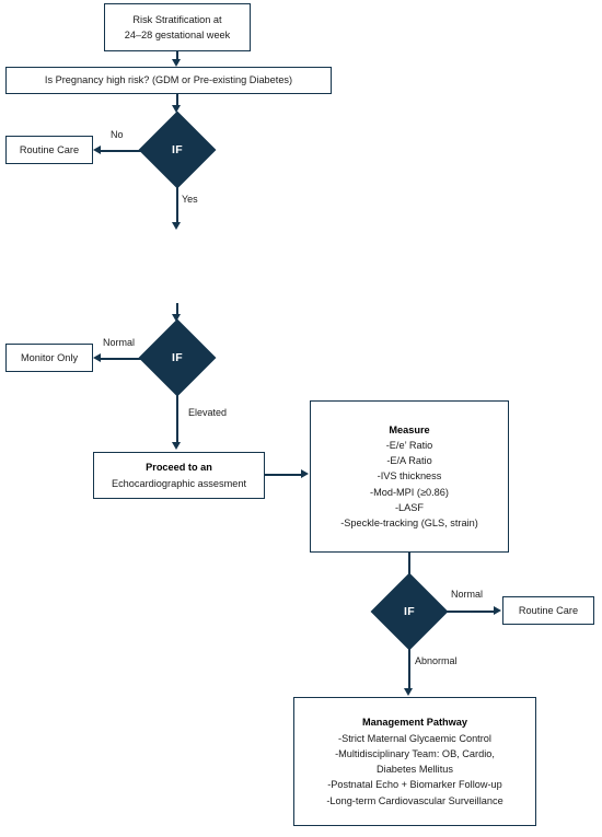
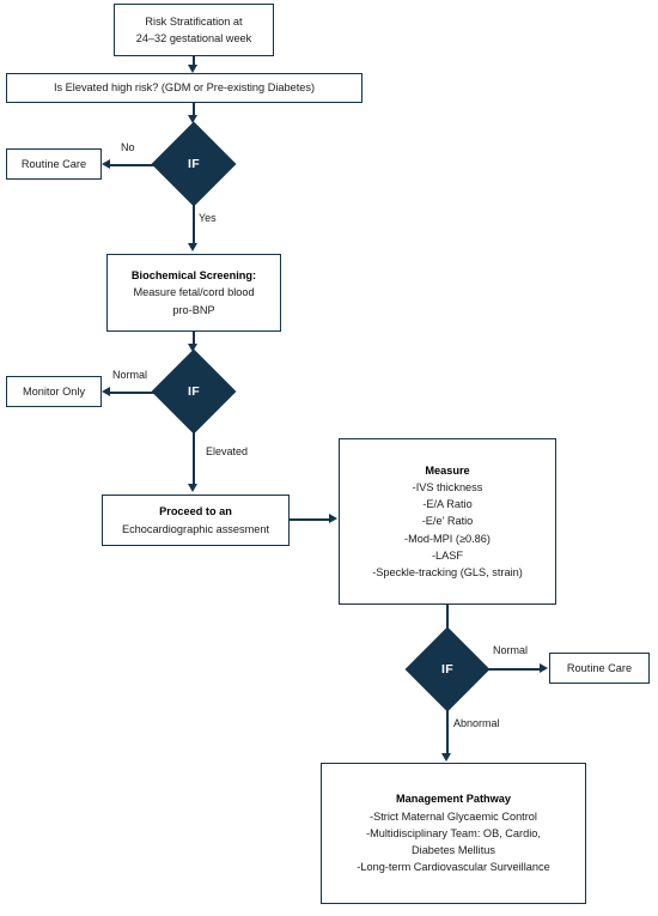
  Risk Stratification at
- 24–28 gestational week
+ 24–32 gestational week
- Is Pregnancy high risk? (GDM or Pre-existing Diabetes)
+ Is Elevated high risk? (GDM or Pre-existing Diabetes)
  No
  Routine Care
  Yes
+ Biochemical Screening:
+ Measure fetal/cord blood
+ pro-BNP
  Normal
  Monitor Only
  Elevated
  Proceed to an
  Echocardiographic assesment
  Measure
- -E/e’ Ratio
+ -IVS thickness
  -E/A Ratio
- -IVS thickness
+ -E/e’ Ratio
  -Mod-MPI (≥0.86)
  -LASF
  -Speckle-tracking (GLS, strain)
  Normal
  Routine Care
  Abnormal
  Management Pathway
  -Strict Maternal Glycaemic Control
  -Multidisciplinary Team: OB, Cardio,
  Diabetes Mellitus
- -Postnatal Echo + Biomarker Follow-up
  -Long-term Cardiovascular Surveillance
